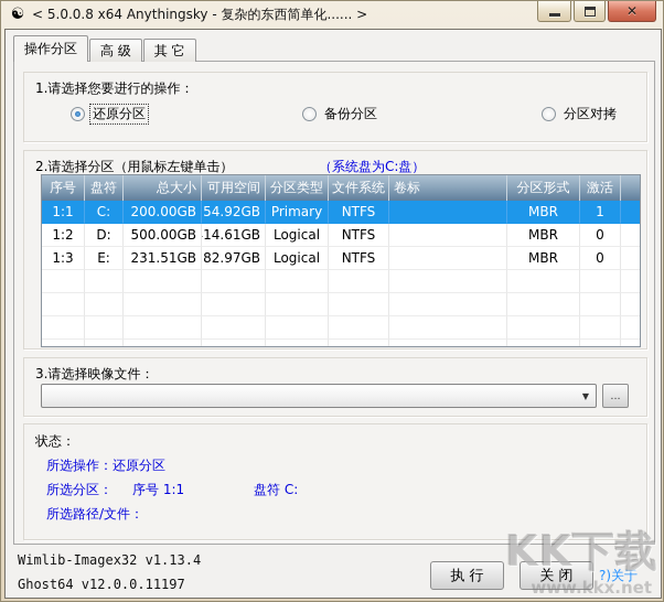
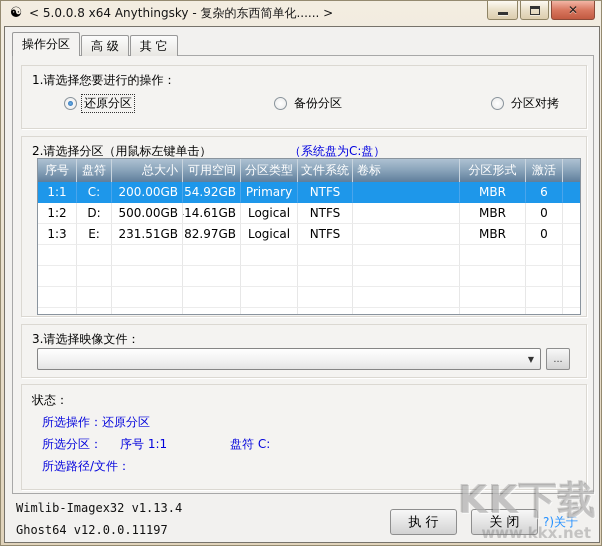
  ☯
  < 5.0.0.8 x64 Anythingsky - 复杂的东西简单化...... >
  ✕
  操作分区
  高 级
  其 它
  1.请选择您要进行的操作：
  还原分区
  备份分区
  分区对拷
  2.请选择分区（用鼠标左键单击）
  （系统盘为C:盘）
  序号
  盘符
  总大小
  可用空间
  分区类型
  文件系统
  卷标
  分区形式
  激活
  1:1
  C:
  200.00GB
  54.92GB
  Primary
  NTFS
  MBR
- 1
+ 6
  1:2
  D:
  500.00GB
  14.61GB
  Logical
  NTFS
  MBR
  0
  1:3
  E:
  231.51GB
  82.97GB
  Logical
  NTFS
  MBR
  0
  3.请选择映像文件：
  ▼
  ...
  状态：
  所选操作：还原分区
  所选分区：
  序号 1:1
  盘符 C:
  所选路径/文件：
  Wimlib-Imagex32 v1.13.4
  Ghost64 v12.0.0.11197
  执 行
  关 闭
  ?)关于
  KK下载
  www.kkx.net
